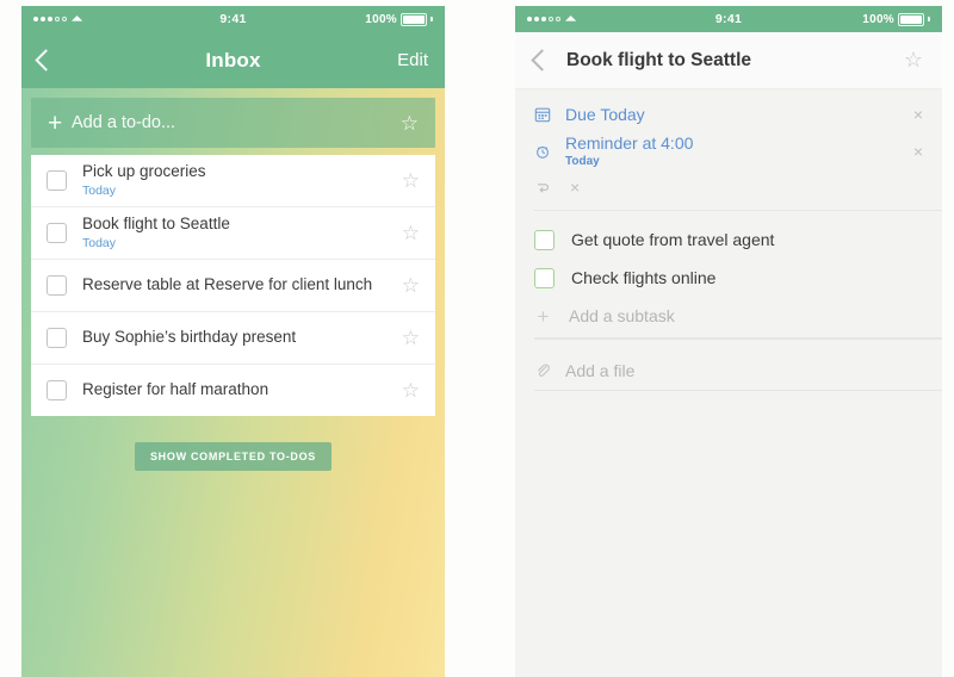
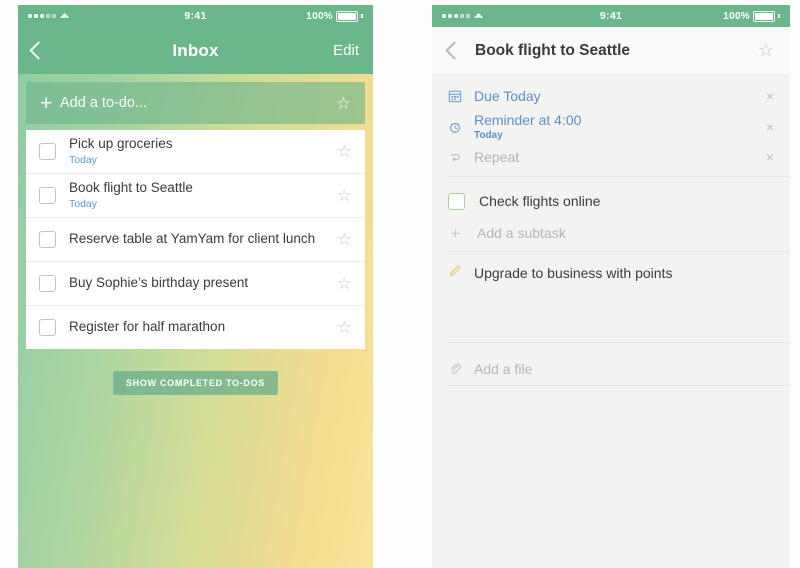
  ⏶
  9:41
  100%
  Inbox
  Edit
  +
  Add a to-do...
  ☆
  Pick up groceries
  Today
  ☆
  Book flight to Seattle
  Today
  ☆
- Reserve table at Reserve for client lunch
+ Reserve table at YamYam for client lunch
  ☆
  Buy Sophie’s birthday present
  ☆
  Register for half marathon
  ☆
  SHOW COMPLETED TO-DOS
  ⏶
  9:41
  100%
  Book flight to Seattle
  ☆
  Due Today
  ×
  Reminder at 4:00
  Today
  ×
+ Repeat
  ×
- Get quote from travel agent
  Check flights online
  +
  Add a subtask
+ Upgrade to business with points
  Add a file
